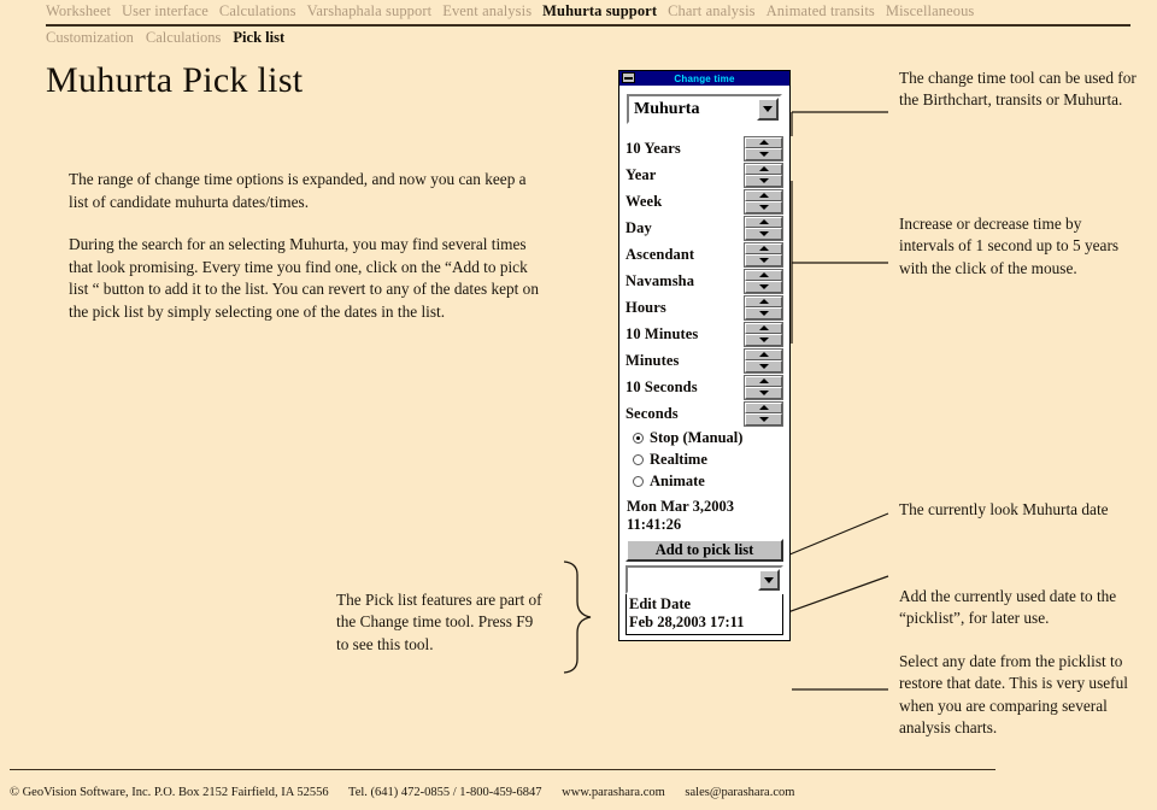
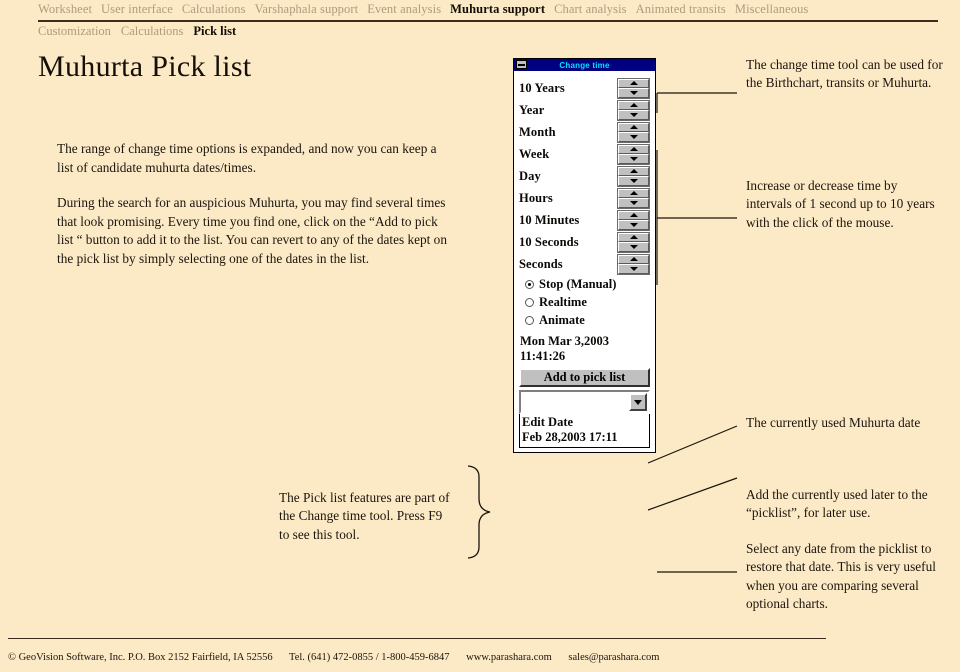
  Worksheet User interface Calculations Varshaphala support Event analysis Muhurta support Chart analysis Animated transits Miscellaneous
  Customization Calculations Pick list
  Muhurta Pick list
  The range of change time options is expanded, and now you can keep a list of candidate muhurta dates/times.
- During the search for an selecting Muhurta, you may find several times that look promising. Every time you find one, click on the “Add to pick list “ button to add it to the list. You can revert to any of the dates kept on the pick list by simply selecting one of the dates in the list.
+ During the search for an auspicious Muhurta, you may find several times that look promising. Every time you find one, click on the “Add to pick list “ button to add it to the list. You can revert to any of the dates kept on the pick list by simply selecting one of the dates in the list.
  Change time
- Muhurta
  10 Years
  Year
+ Month
  Week
  Day
- Ascendant
- Navamsha
  Hours
  10 Minutes
- Minutes
  10 Seconds
  Seconds
  Stop (Manual)
  Realtime
  Animate
  Mon Mar 3,2003
  11:41:26
  Add to pick list
  Edit Date
  Feb 28,2003 17:11
  The change time tool can be used for the Birthchart, transits or Muhurta.
- Increase or decrease time by intervals of 1 second up to 5 years with the click of the mouse.
+ Increase or decrease time by intervals of 1 second up to 10 years with the click of the mouse.
- The currently look Muhurta date
+ The currently used Muhurta date
- Add the currently used date to the “picklist”, for later use.
+ Add the currently used later to the “picklist”, for later use.
- Select any date from the picklist to restore that date. This is very useful when you are comparing several analysis charts.
+ Select any date from the picklist to restore that date. This is very useful when you are comparing several optional charts.
  The Pick list features are part of the Change time tool. Press F9 to see this tool.
  © GeoVision Software, Inc. P.O. Box 2152 Fairfield, IA 52556 Tel. (641) 472-0855 / 1-800-459-6847 www.parashara.com sales@parashara.com
